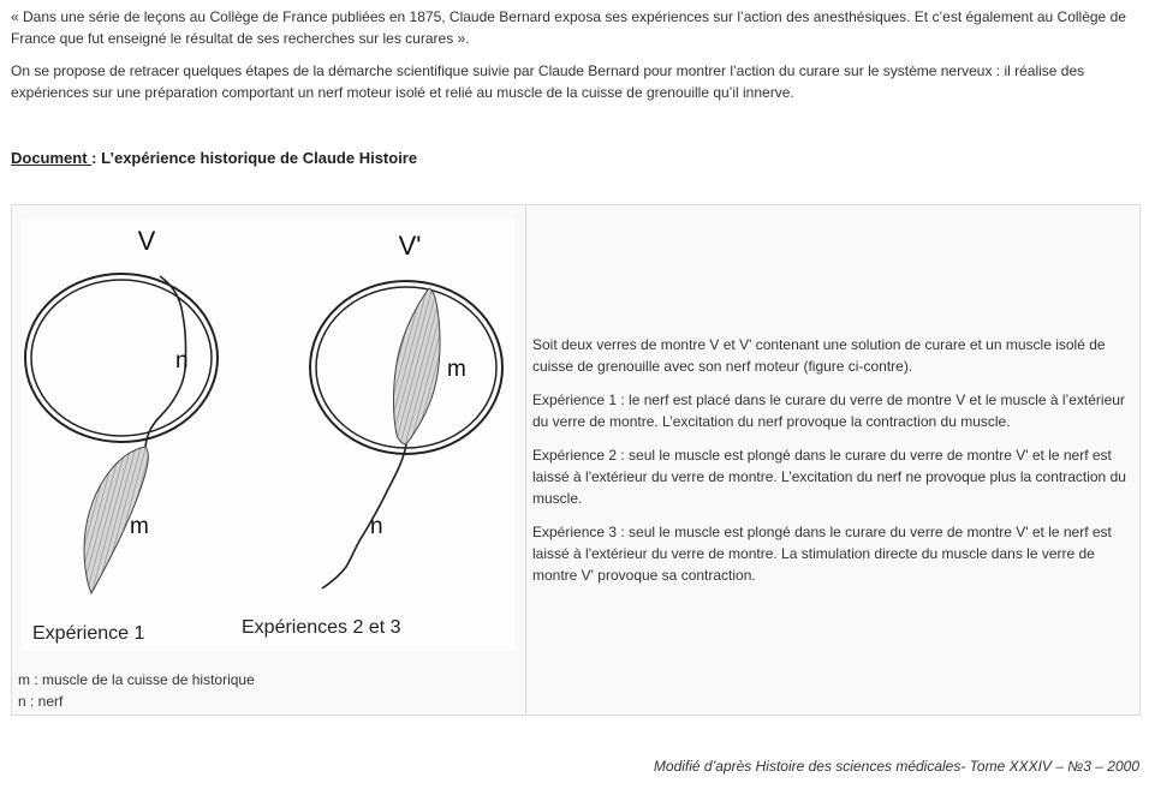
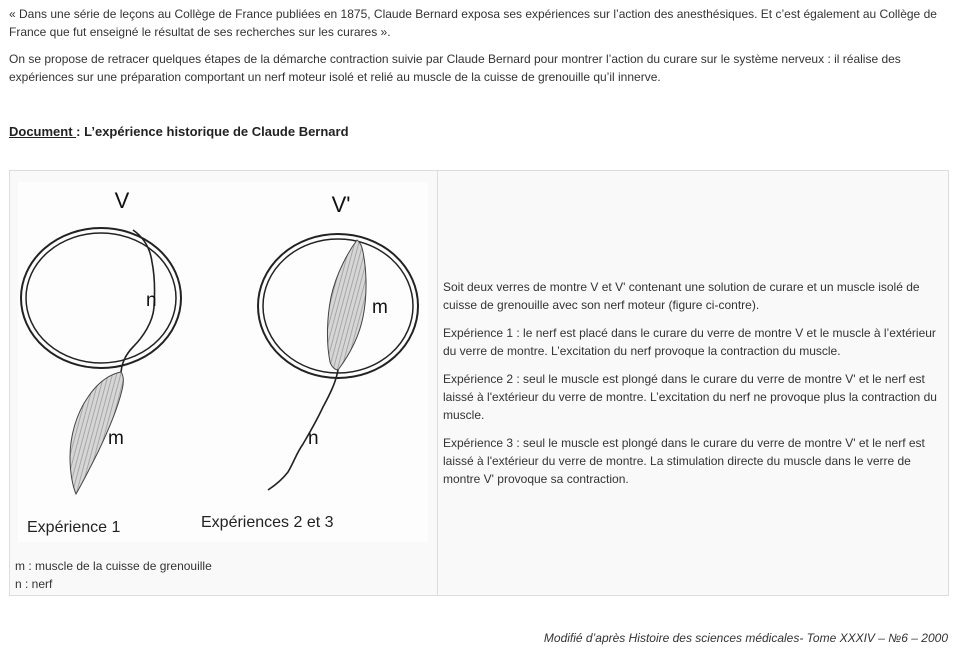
  « Dans une série de leçons au Collège de France publiées en 1875, Claude Bernard exposa ses expériences sur l’action des anesthésiques. Et c’est également au Collège de France que fut enseigné le résultat de ses recherches sur les curares ».
- On se propose de retracer quelques étapes de la démarche scientifique suivie par Claude Bernard pour montrer l’action du curare sur le système nerveux : il réalise des expériences sur une préparation comportant un nerf moteur isolé et relié au muscle de la cuisse de grenouille qu’il innerve.
+ On se propose de retracer quelques étapes de la démarche contraction suivie par Claude Bernard pour montrer l’action du curare sur le système nerveux : il réalise des expériences sur une préparation comportant un nerf moteur isolé et relié au muscle de la cuisse de grenouille qu’il innerve.
- Document : L’expérience historique de Claude Histoire
+ Document : L’expérience historique de Claude Bernard
- V V' n m m n Expérience 1 Expériences 2 et 3 m : muscle de la cuisse de historique n : nerf	Soit deux verres de montre V et V' contenant une solution de curare et un muscle isolé de cuisse de grenouille avec son nerf moteur (figure ci-contre). Expérience 1 : le nerf est placé dans le curare du verre de montre V et le muscle à l’extérieur du verre de montre. L’excitation du nerf provoque la contraction du muscle. Expérience 2 : seul le muscle est plongé dans le curare du verre de montre V' et le nerf est laissé à l'extérieur du verre de montre. L’excitation du nerf ne provoque plus la contraction du muscle. Expérience 3 : seul le muscle est plongé dans le curare du verre de montre V' et le nerf est laissé à l'extérieur du verre de montre. La stimulation directe du muscle dans le verre de montre V' provoque sa contraction.
+ V V' n m m n Expérience 1 Expériences 2 et 3 m : muscle de la cuisse de grenouille n : nerf	Soit deux verres de montre V et V' contenant une solution de curare et un muscle isolé de cuisse de grenouille avec son nerf moteur (figure ci-contre). Expérience 1 : le nerf est placé dans le curare du verre de montre V et le muscle à l’extérieur du verre de montre. L’excitation du nerf provoque la contraction du muscle. Expérience 2 : seul le muscle est plongé dans le curare du verre de montre V' et le nerf est laissé à l'extérieur du verre de montre. L’excitation du nerf ne provoque plus la contraction du muscle. Expérience 3 : seul le muscle est plongé dans le curare du verre de montre V' et le nerf est laissé à l'extérieur du verre de montre. La stimulation directe du muscle dans le verre de montre V' provoque sa contraction.
- Modifié d’après Histoire des sciences médicales- Tome XXXIV – №3 – 2000
+ Modifié d’après Histoire des sciences médicales- Tome XXXIV – №6 – 2000
